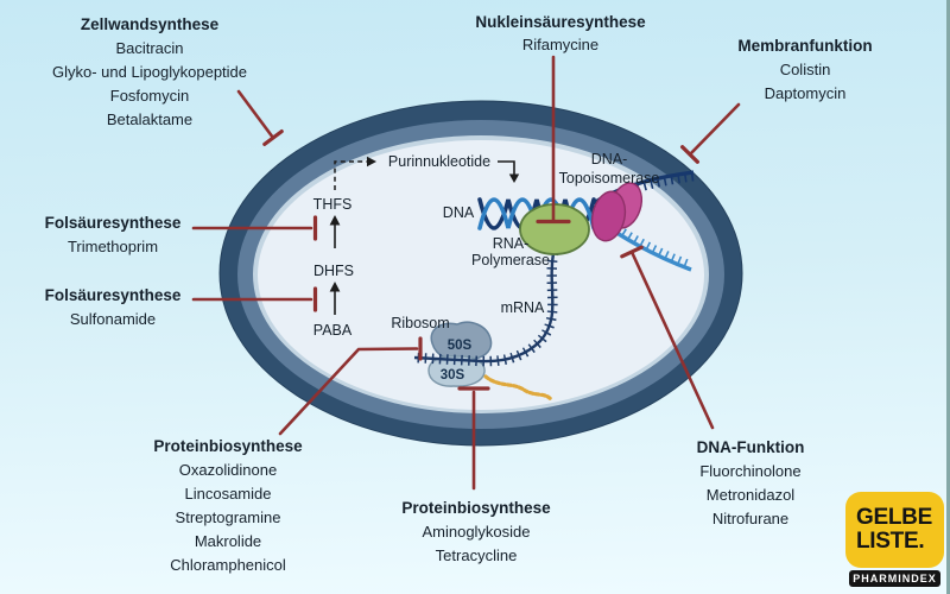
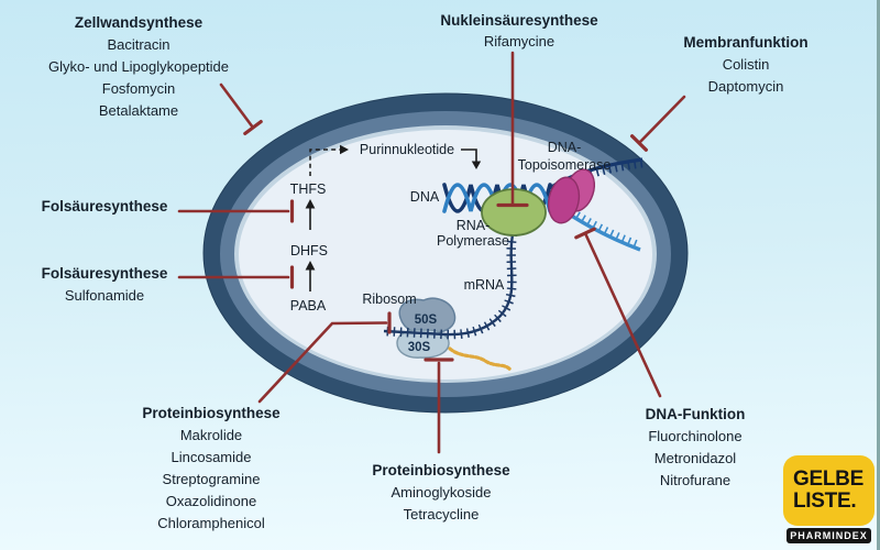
  Zellwandsynthese
  Bacitracin
  Glyko- und Lipoglykopeptide
  Fosfomycin
  Betalaktame
  Nukleinsäuresynthese
  Rifamycine
  Membranfunktion
  Colistin
  Daptomycin
  Folsäuresynthese
- Trimethoprim
  Folsäuresynthese
  Sulfonamide
  Proteinbiosynthese
- Oxazolidinone
+ Makrolide
  Lincosamide
  Streptogramine
- Makrolide
+ Oxazolidinone
  Chloramphenicol
  Proteinbiosynthese
  Aminoglykoside
  Tetracycline
  DNA-Funktion
  Fluorchinolone
  Metronidazol
  Nitrofurane
  Purinnukleotide
  THFS
  DHFS
  PABA
  DNA
  RNA-
  Polymerase
  DNA-
  Topoisomerase
  mRNA
  Ribosom
  50S
  30S
  GELBE
  LISTE.
  PHARMINDEX
